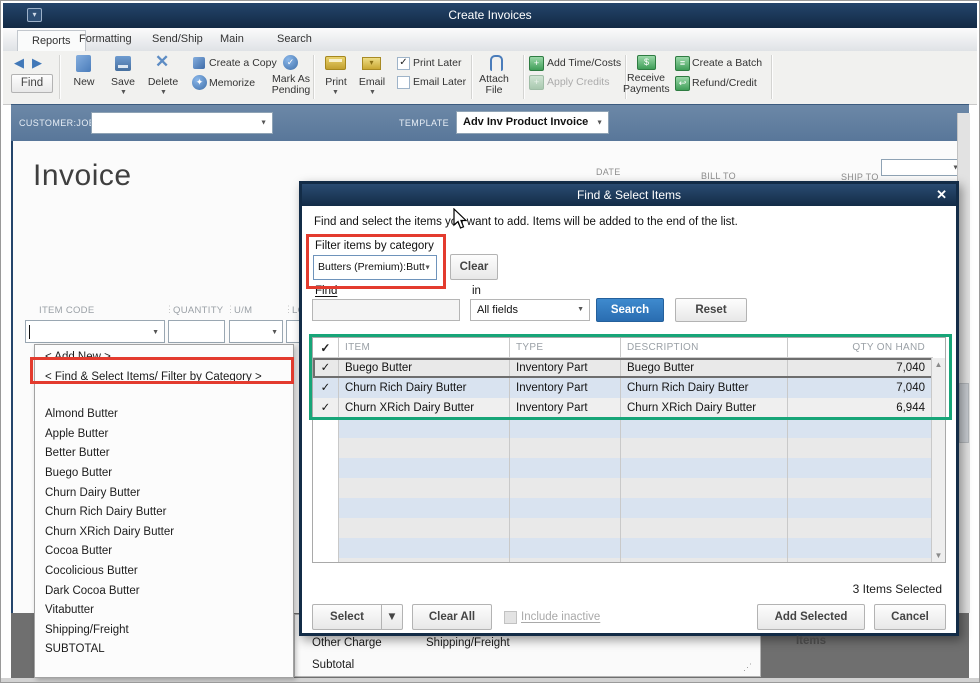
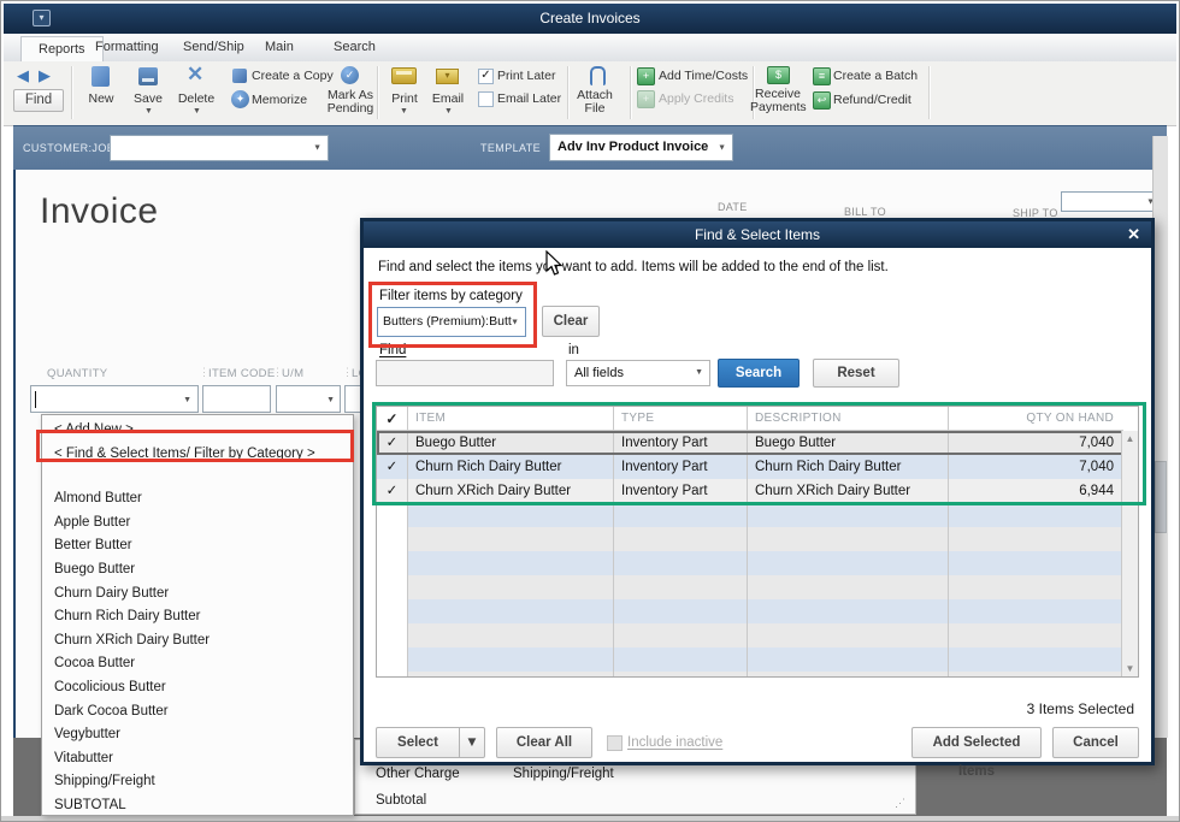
  Create Invoices
  ▾
  Reports
  Formatting
  Send/Ship
  Main
  Search
  ◀
  ▶
  Find
  New
  Save
  ✕
  Delete
  Create a Copy
  ✦
  Memorize
  ✓
  Mark As Pending
  Print
  ▾
  Email
  ✓
  Print Later
  Email Later
  Attach File
  +
  Add Time/Costs
  +
  Apply Credits
  $
  Receive Payments
  ≡
  Create a Batch
  ↩
  Refund/Credit
  CUSTOMER:JO
  TEMPLATE
  Adv Inv Product Invoice
  Invoice
  DATE
  BILL TO
  SHIP TO
- ITEM CODE
+ QUANTITY
  ⋮
- QUANTITY
+ ITEM CODE
  ⋮
  U/M
  ⋮
  Other Charge
  Shipping/Freight
  Subtotal
  ⋰
  < Add New >
  < Find & Select Items/ Filter by Category >
  Almond Butter
  Apple Butter
  Better Butter
  Buego Butter
  Churn Dairy Butter
  Churn Rich Dairy Butter
  Churn XRich Dairy Butter
  Cocoa Butter
  Cocolicious Butter
  Dark Cocoa Butter
+ Vegybutter
  Vitabutter
  Shipping/Freight
  SUBTOTAL
  Find & Select Items
  ✕
  Find and select the items y want to add. Items will be added to the end of the list.
  Filter items by category
  Butters (Premium):Butt
  Clear
  Find
  in
  All fields
  Search
  Reset
  ✓
  ITEM
  TYPE
  DESCRIPTION
  QTY ON HAND
  ✓
  Buego Butter
  Inventory Part
  Buego Butter
  7,040
  ✓
  Churn Rich Dairy Butter
  Inventory Part
  Churn Rich Dairy Butter
  7,040
  ✓
  Churn XRich Dairy Butter
  Inventory Part
  Churn XRich Dairy Butter
  6,944
  ▲
  ▼
  3 Items Selected
  Select
  ▼
  Clear All
  Include inactive
  Add Selected Items
  Cancel
